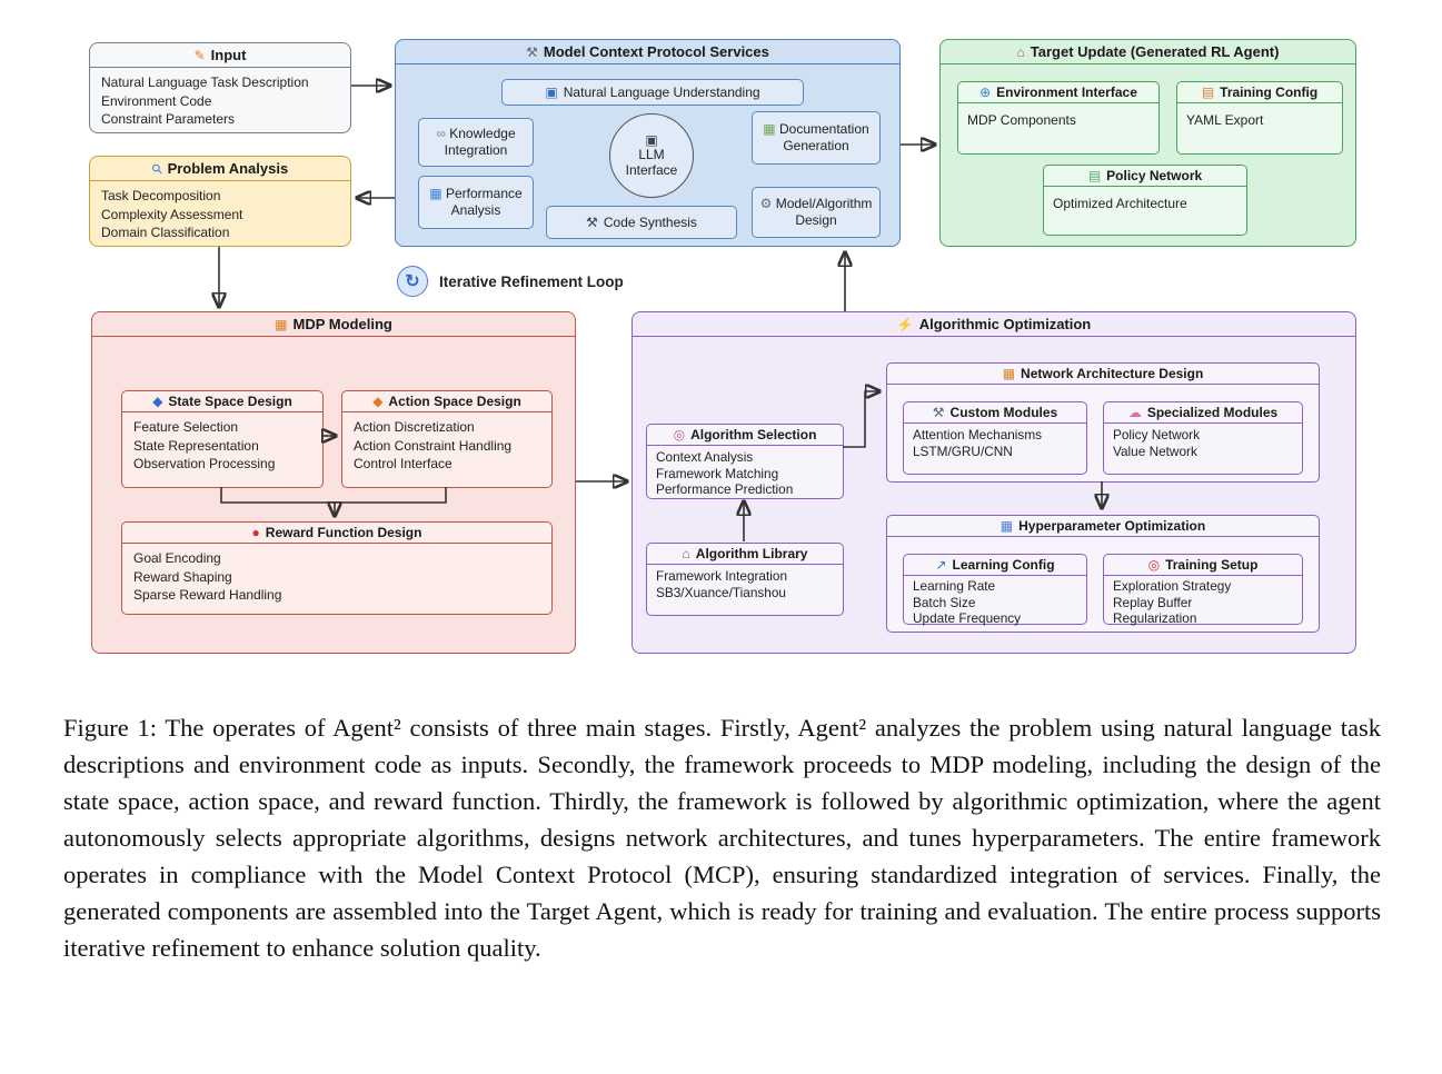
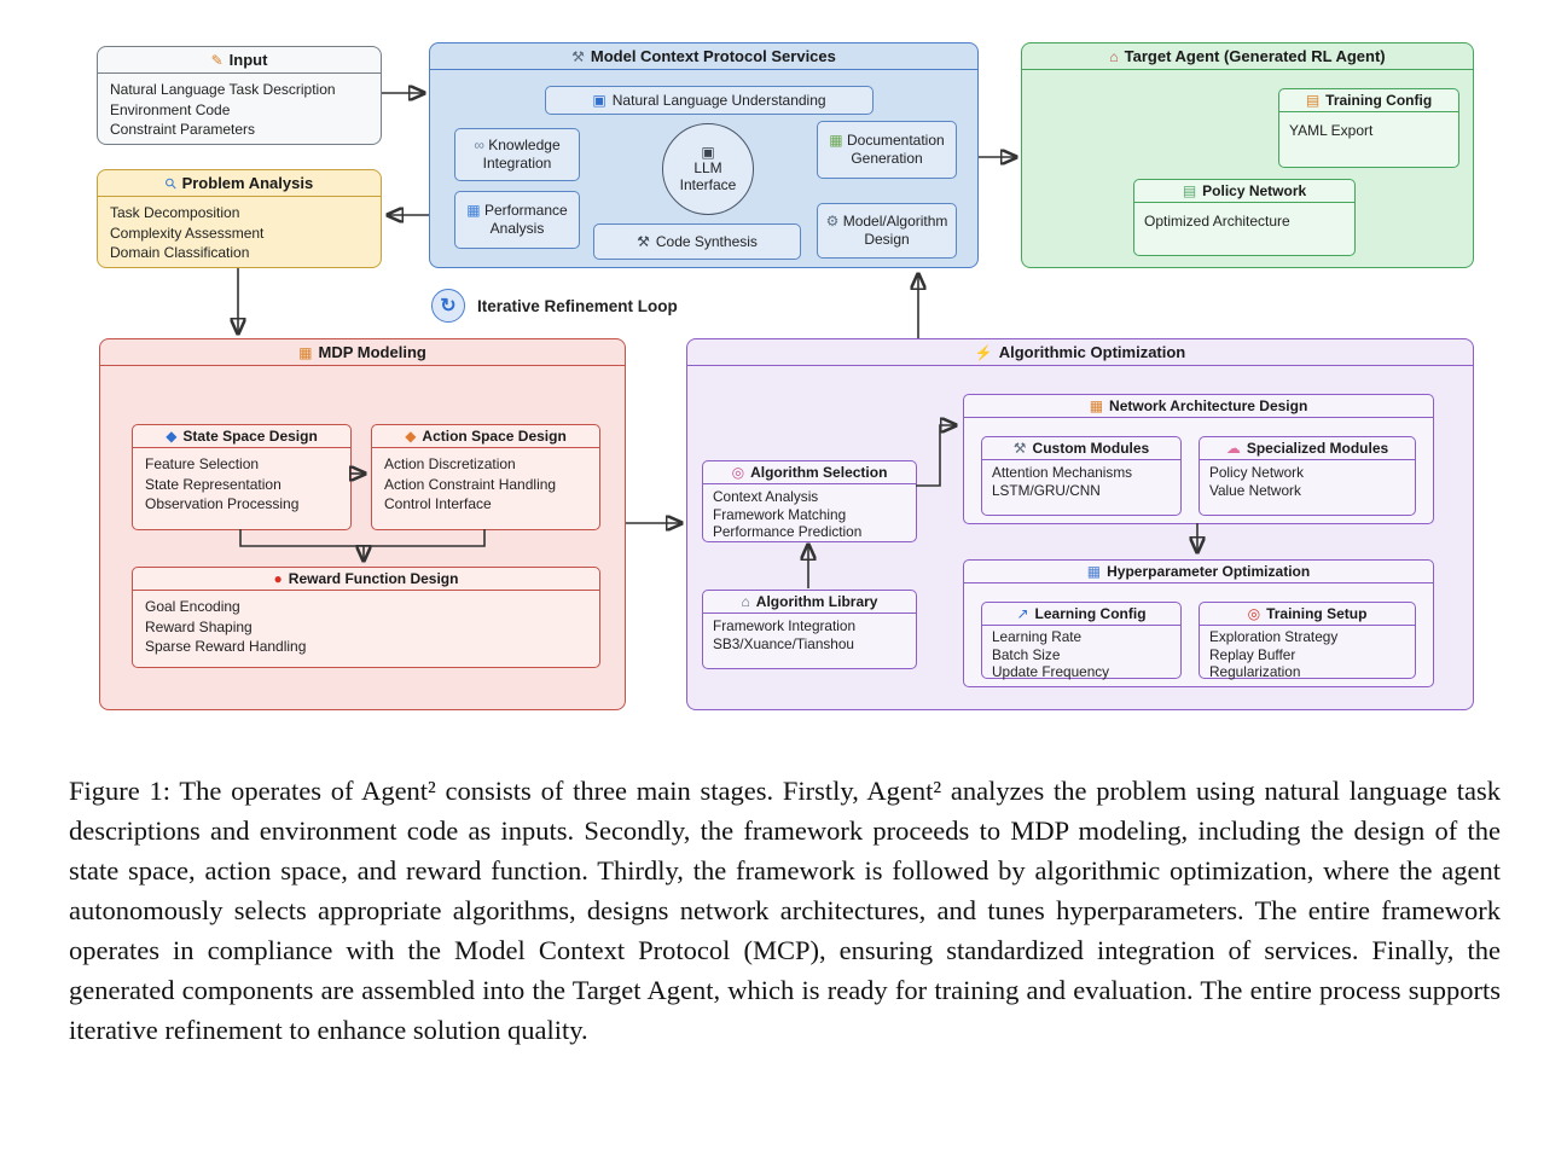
  ✎
  Input
  Natural Language Task Description
  Environment Code
  Constraint Parameters
  Problem Analysis
  Task Decomposition
  Complexity Assessment
  Domain Classification
  ⚒
  Model Context Protocol Services
  ▣
  Natural Language Understanding
  ∞ Knowledge Integration
  ▣
  LLM Interface
  ▦ Documentation Generation
  ▦ Performance Analysis
  ⚒
  Code Synthesis
  ⚙ Model/Algorithm Design
  ⌂
- Target Update (Generated RL Agent)
+ Target Agent (Generated RL Agent)
- ⊕
- Environment Interface
- MDP Components
  ▤
  Training Config
  YAML Export
  ▤
  Policy Network
  Optimized Architecture
  ↻
  Iterative Refinement Loop
  ▦
  MDP Modeling
  ◆
  State Space Design
  Feature Selection
  State Representation
  Observation Processing
  ◆
  Action Space Design
  Action Discretization
  Action Constraint Handling
  Control Interface
  ●
  Reward Function Design
  Goal Encoding
  Reward Shaping
  Sparse Reward Handling
  ⚡
  Algorithmic Optimization
  ◎
  Algorithm Selection
  Context Analysis
  Framework Matching
  Performance Prediction
  ⌂
  Algorithm Library
  Framework Integration
  SB3/Xuance/Tianshou
  ▦
  Network Architecture Design
  ⚒
  Custom Modules
  Attention Mechanisms
  LSTM/GRU/CNN
  ☁
  Specialized Modules
  Policy Network
  Value Network
  ▦
  Hyperparameter Optimization
  ↗
  Learning Config
  Learning Rate
  Batch Size
  Update Frequency
  ◎
  Training Setup
  Exploration Strategy
  Replay Buffer
  Regularization
  Figure 1: The operates of Agent² consists of three main stages. Firstly, Agent² analyzes the problem using natural language task descriptions and environment code as inputs. Secondly, the framework proceeds to MDP modeling, including the design of the state space, action space, and reward function. Thirdly, the framework is followed by algorithmic optimization, where the agent autonomously selects appropriate algorithms, designs network architectures, and tunes hyperparameters. The entire framework operates in compliance with the Model Context Protocol (MCP), ensuring standardized integration of services. Finally, the generated components are assembled into the Target Agent, which is ready for training and evaluation. The entire process supports iterative refinement to enhance solution quality.
